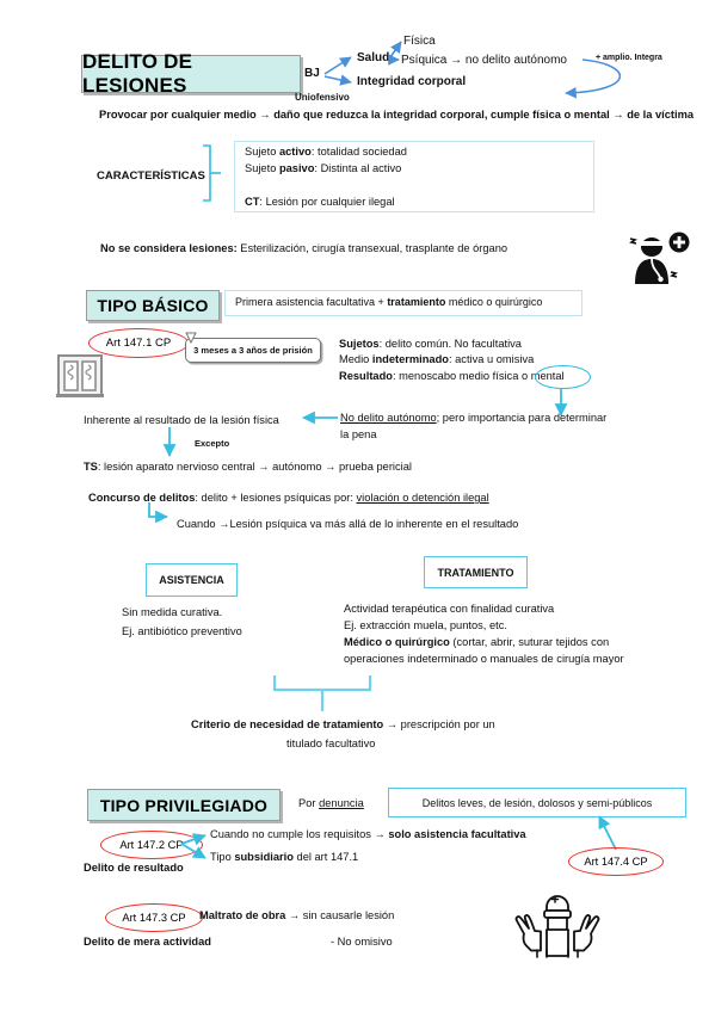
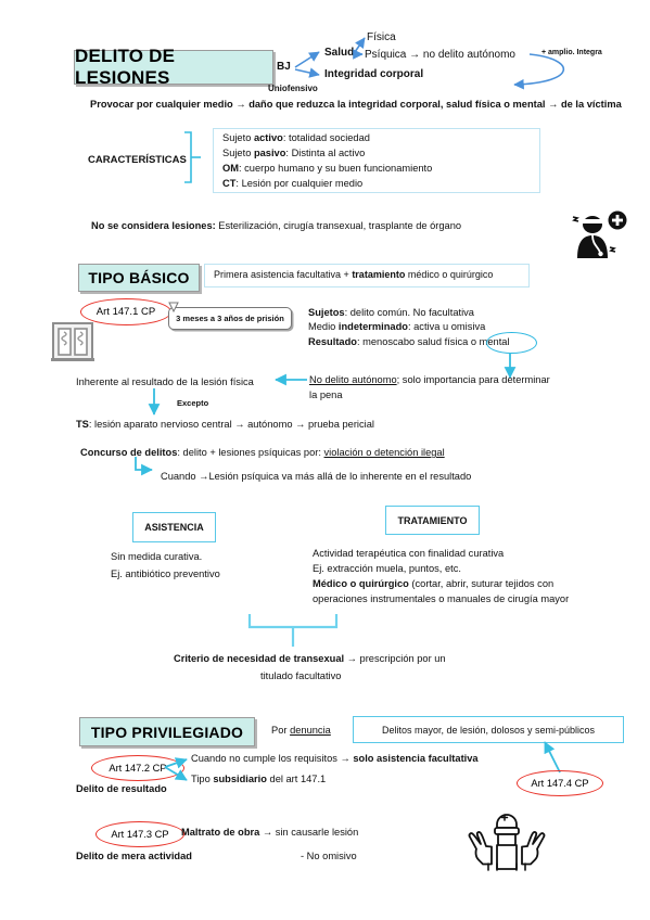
  DELITO DE LESIONES
  BJ
  Uniofensivo
  Salud
  Integridad corporal
  Física
  Psíquica → no delito autónomo
- Provocar por cualquier medio → daño que reduzca la integridad corporal, cumple física o mental → de la víctima
+ Provocar por cualquier medio → daño que reduzca la integridad corporal, salud física o mental → de la víctima
  CARACTERÍSTICAS
  Sujeto activo: totalidad sociedad
  Sujeto pasivo: Distinta al activo
+ OM: cuerpo humano y su buen funcionamiento
- CT: Lesión por cualquier ilegal
+ CT: Lesión por cualquier medio
  No se considera lesiones: Esterilización, cirugía transexual, trasplante de órgano
  TIPO BÁSICO
  Primera asistencia facultativa + tratamiento médico o quirúrgico
  Art 147.1 CP
  3 meses a 3 años de prisión
  Sujetos: delito común. No facultativa
  Medio indeterminado: activa u omisiva
- Resultado: menoscabo medio física o mental
+ Resultado: menoscabo salud física o mental
  Inherente al resultado de la lesión física
- No delito autónomo; pero importancia para determinar
+ No delito autónomo; solo importancia para determinar
  la pena
  Excepto
  TS: lesión aparato nervioso central → autónomo → prueba pericial
  Concurso de delitos: delito + lesiones psíquicas por: violación o detención ilegal
  Cuando →Lesión psíquica va más allá de lo inherente en el resultado
  ASISTENCIA
  Sin medida curativa.
  Ej. antibiótico preventivo
  TRATAMIENTO
  Actividad terapéutica con finalidad curativa
  Ej. extracción muela, puntos, etc.
  Médico o quirúrgico (cortar, abrir, suturar tejidos con
- operaciones indeterminado o manuales de cirugía mayor
+ operaciones instrumentales o manuales de cirugía mayor
- Criterio de necesidad de tratamiento → prescripción por un
+ Criterio de necesidad de transexual → prescripción por un
  titulado facultativo
  TIPO PRIVILEGIADO
  Por denuncia
- Delitos leves, de lesión, dolosos y semi-públicos
+ Delitos mayor, de lesión, dolosos y semi-públicos
  Art 147.2 CP
  Delito de resultado
  Cuando no cumple los requisitos → solo asistencia facultativa
  Tipo subsidiario del art 147.1
  Art 147.4 CP
  Art 147.3 CP
  Delito de mera actividad
  Maltrato de obra → sin causarle lesión
  - No omisivo
